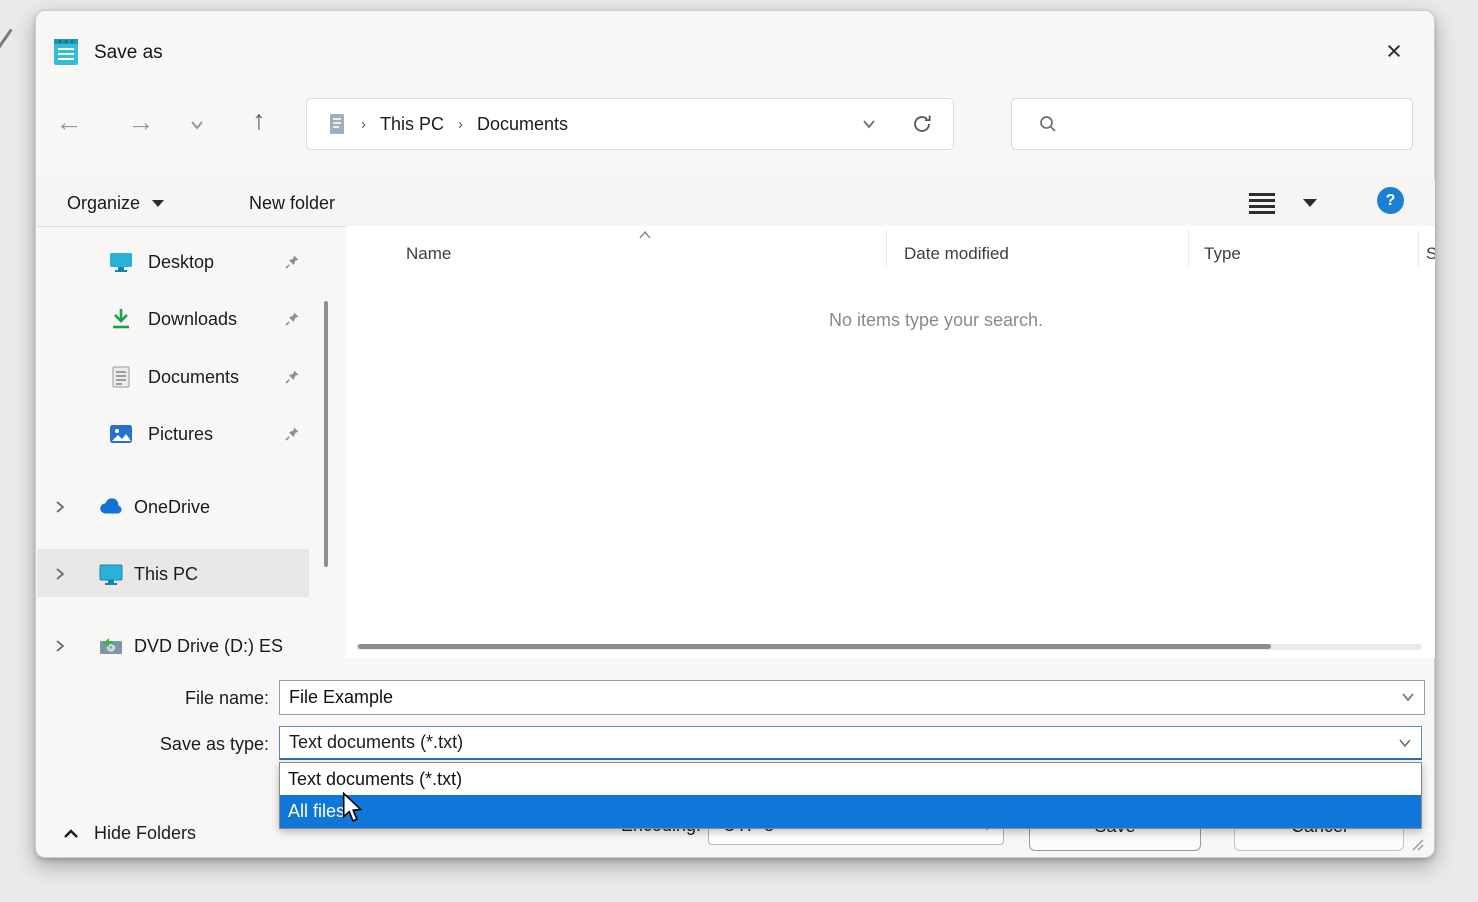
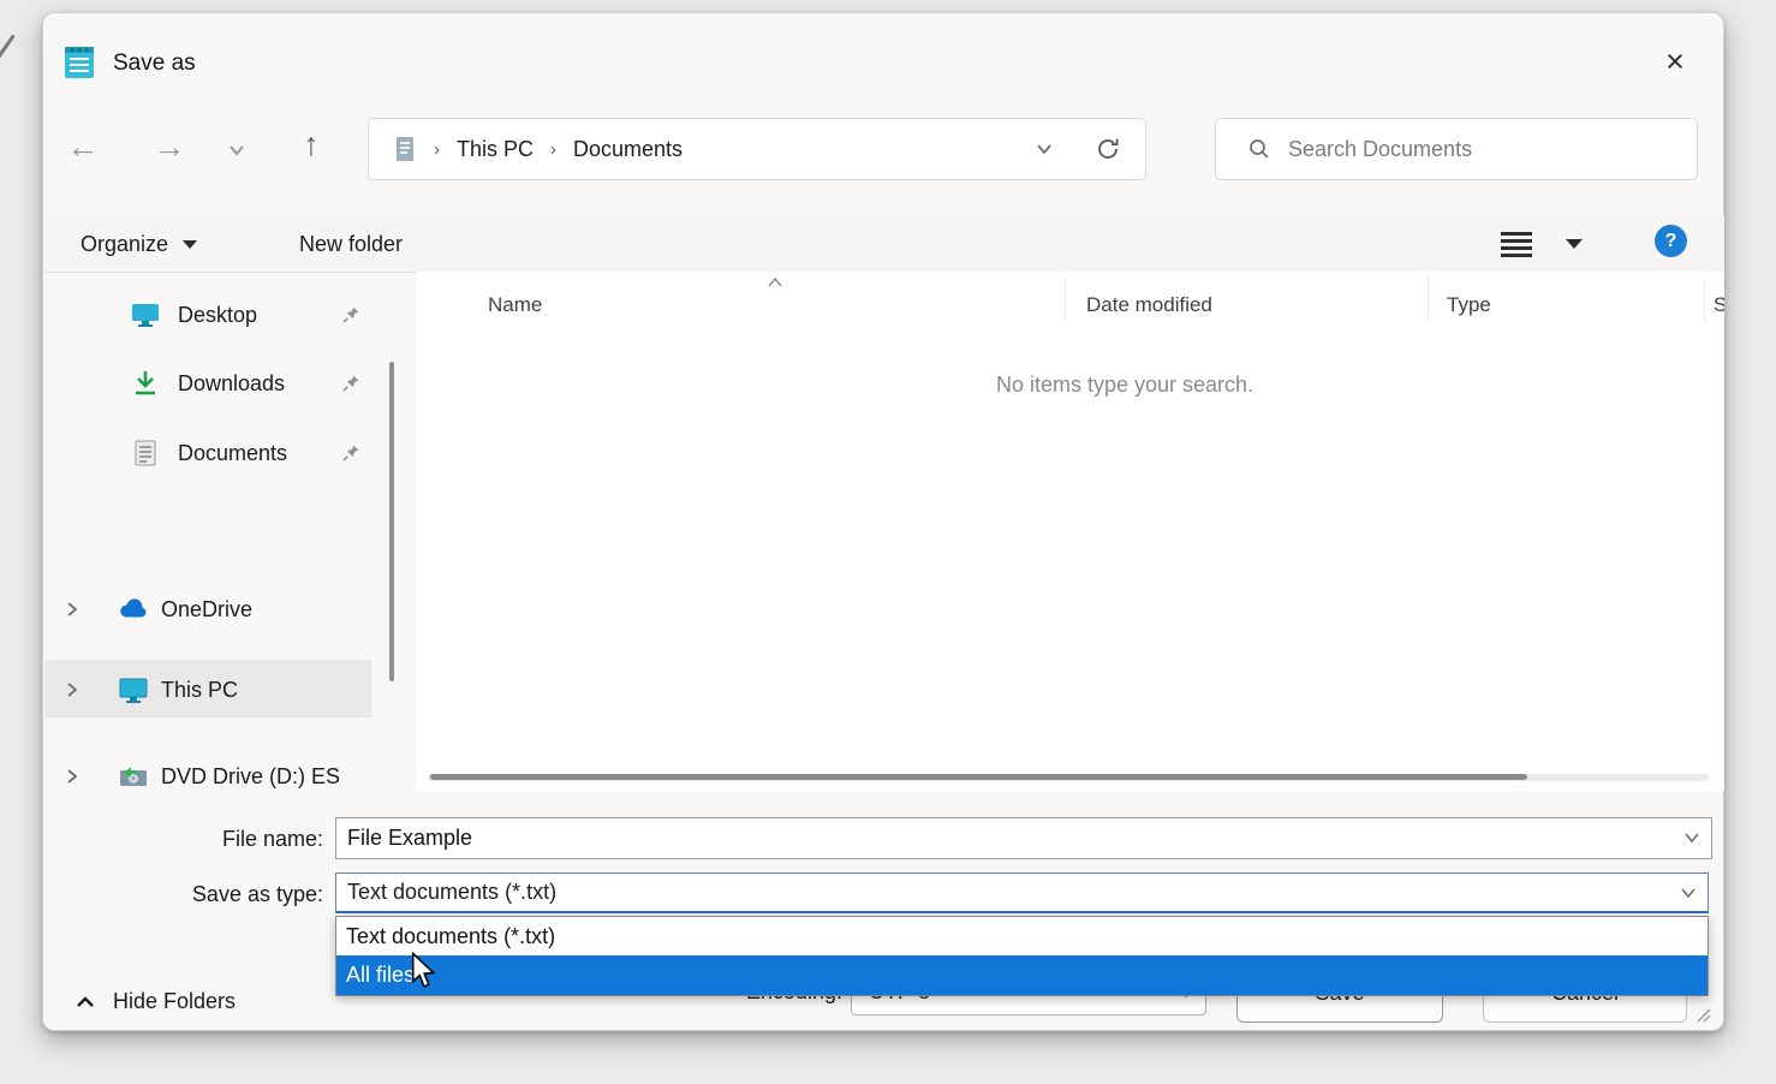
  Save as
  ×
  ←
  →
  ↑
  ›
  This PC
  ›
  Documents
+ Search Documents
  Organize
  New folder
  ?
  Desktop
  Downloads
  Documents
- Pictures
  OneDrive
  This PC
  DVD Drive (D:) ES
  Name
  Date modified
  Type
  S
  No items type your search.
  File name:
  File Example
  Save as type:
  Text documents (*.txt)
  Text documents (*.txt)
  All files
  Hide Folders
